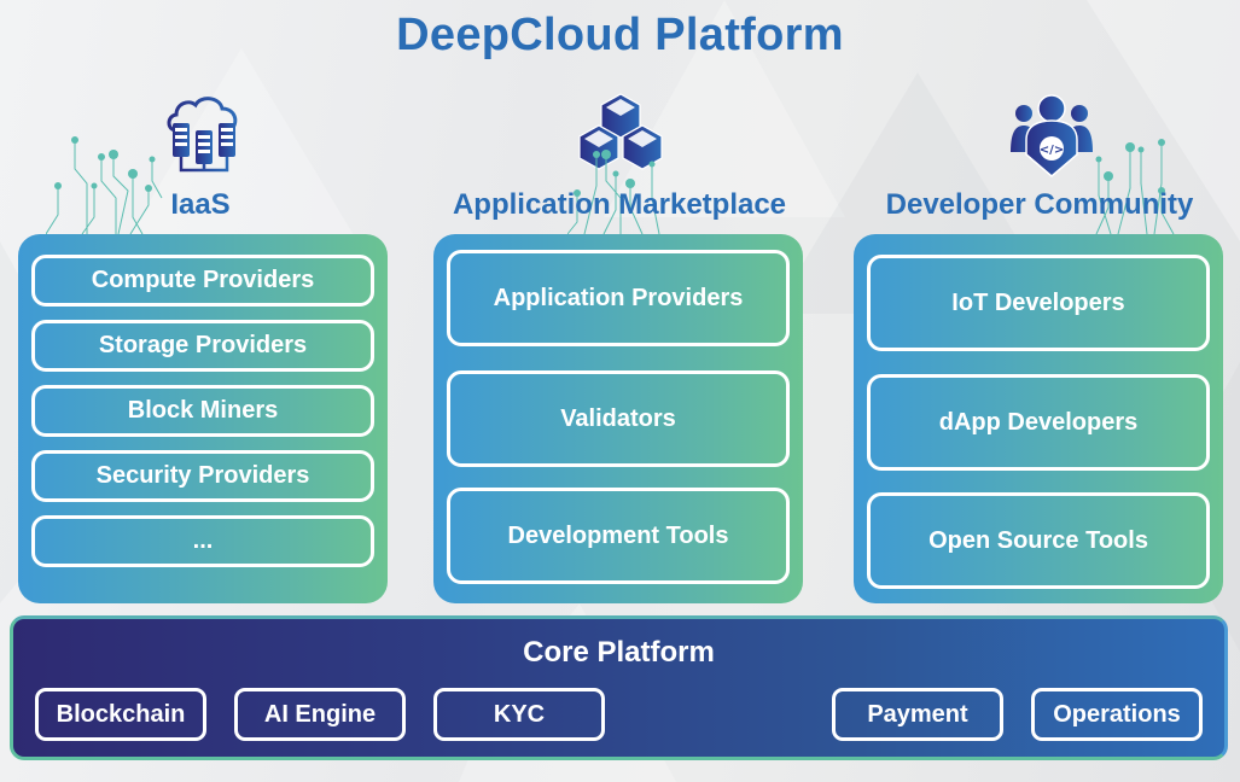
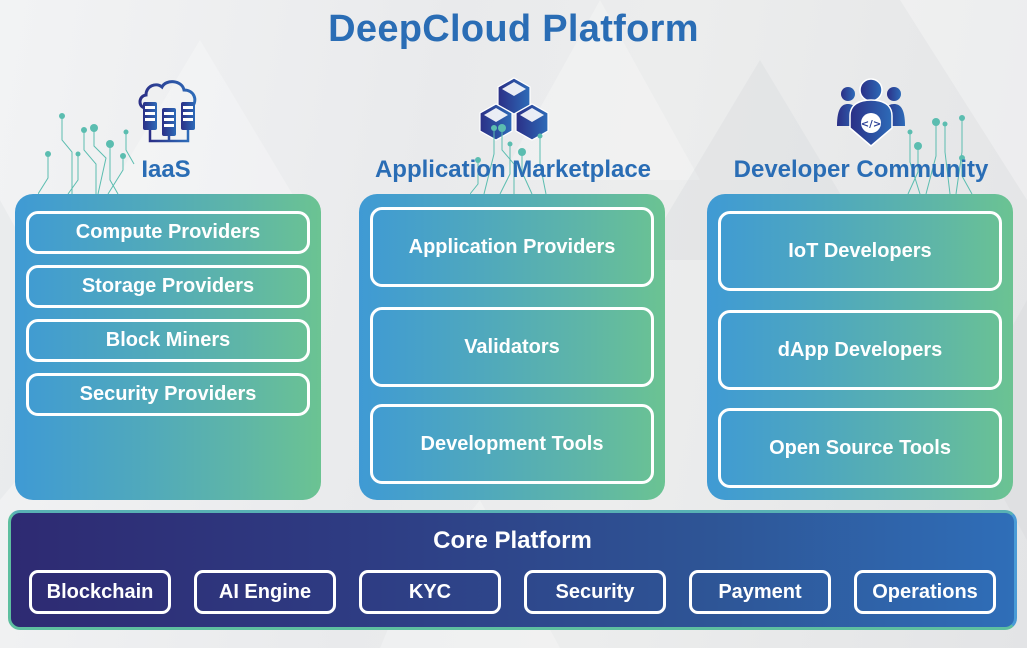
  DeepCloud Platform
  </>
  IaaS
  Application Marketplace
  Developer Community
  Compute Providers
  Storage Providers
  Block Miners
  Security Providers
- ...
  Application Providers
  Validators
  Development Tools
  IoT Developers
  dApp Developers
  Open Source Tools
  Core Platform
  Blockchain
  AI Engine
  KYC
+ Security
  Payment
  Operations
